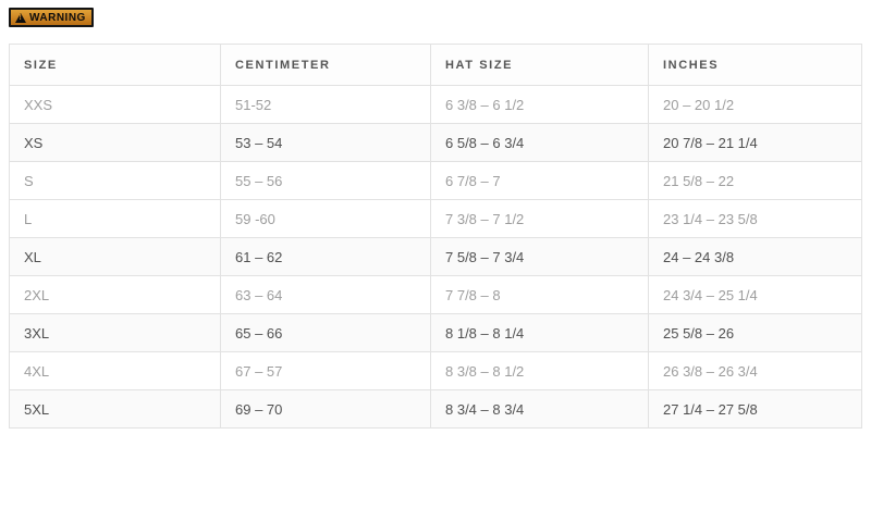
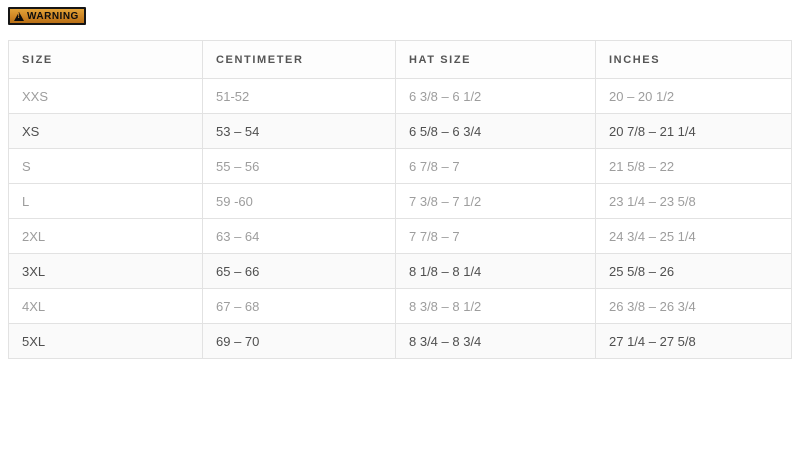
  WARNING
  SIZE	CENTIMETER	HAT SIZE	INCHES
  XXS	51-52	6 3/8 – 6 1/2	20 – 20 1/2
  XS	53 – 54	6 5/8 – 6 3/4	20 7/8 – 21 1/4
  S	55 – 56	6 7/8 – 7	21 5/8 – 22
  L	59 -60	7 3/8 – 7 1/2	23 1/4 – 23 5/8
- XL	61 – 62	7 5/8 – 7 3/4	24 – 24 3/8
- 2XL	63 – 64	7 7/8 – 8	24 3/4 – 25 1/4
+ 2XL	63 – 64	7 7/8 – 7	24 3/4 – 25 1/4
  3XL	65 – 66	8 1/8 – 8 1/4	25 5/8 – 26
- 4XL	67 – 57	8 3/8 – 8 1/2	26 3/8 – 26 3/4
+ 4XL	67 – 68	8 3/8 – 8 1/2	26 3/8 – 26 3/4
  5XL	69 – 70	8 3/4 – 8 3/4	27 1/4 – 27 5/8
